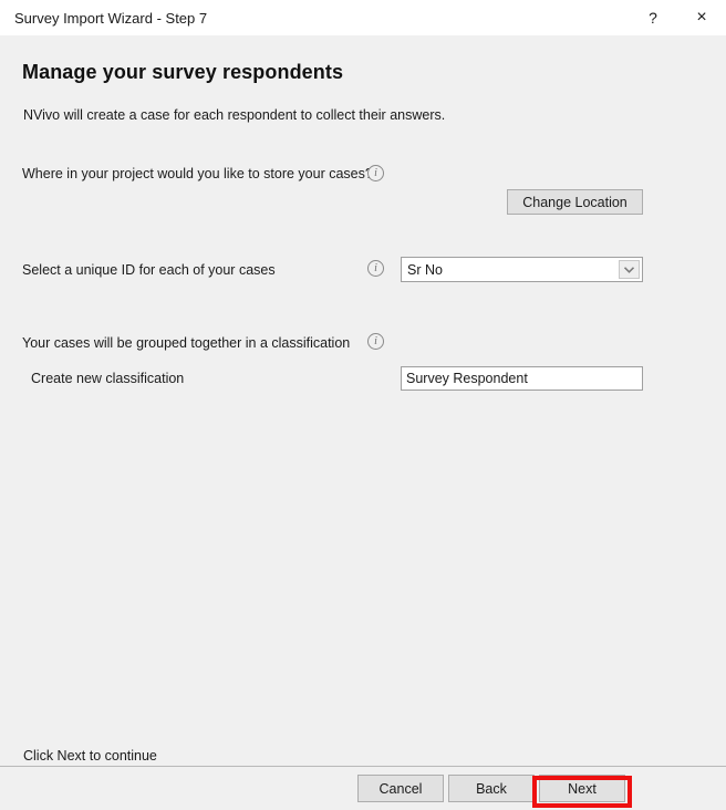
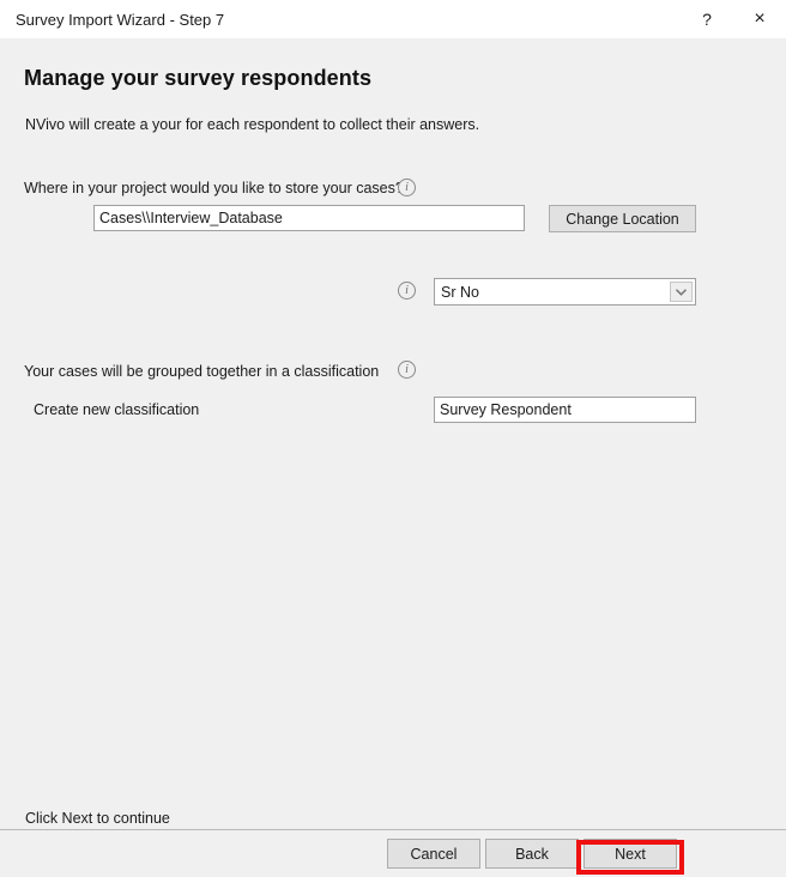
  Survey Import Wizard - Step 7
  ?
  ×
  Manage your survey respondents
- NVivo will create a case for each respondent to collect their answers.
+ NVivo will create a your for each respondent to collect their answers.
  Where in your project would you like to store your cases
  i
+ Cases\\Interview_Database
  Change Location
- Select a unique ID for each of your cases
  i
  Sr No
  Your cases will be grouped together in a classification
  i
  Create new classification
  Survey Respondent
  Click Next to continue
  Cancel
  Back
  Next
